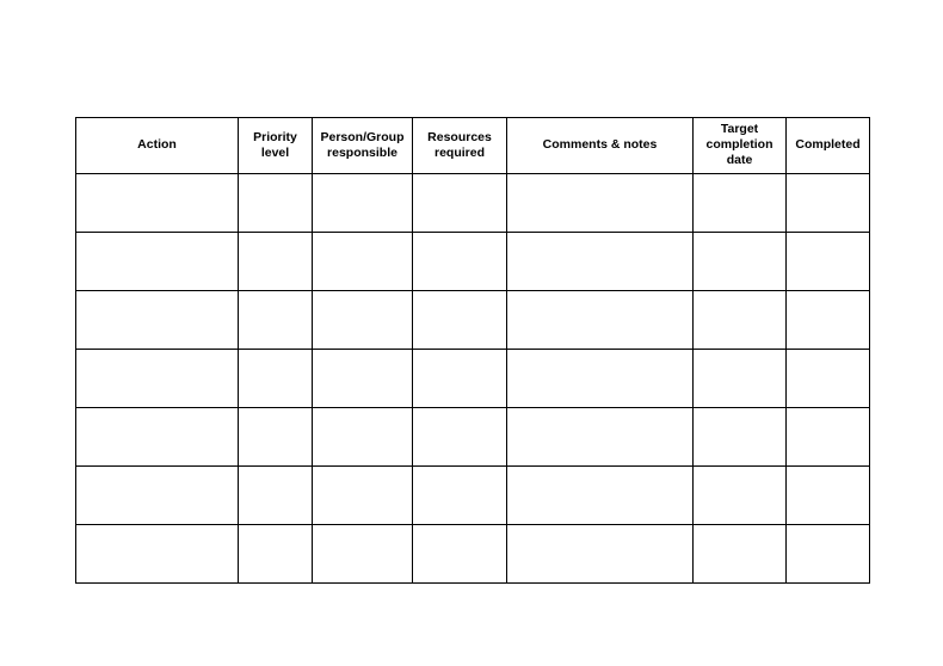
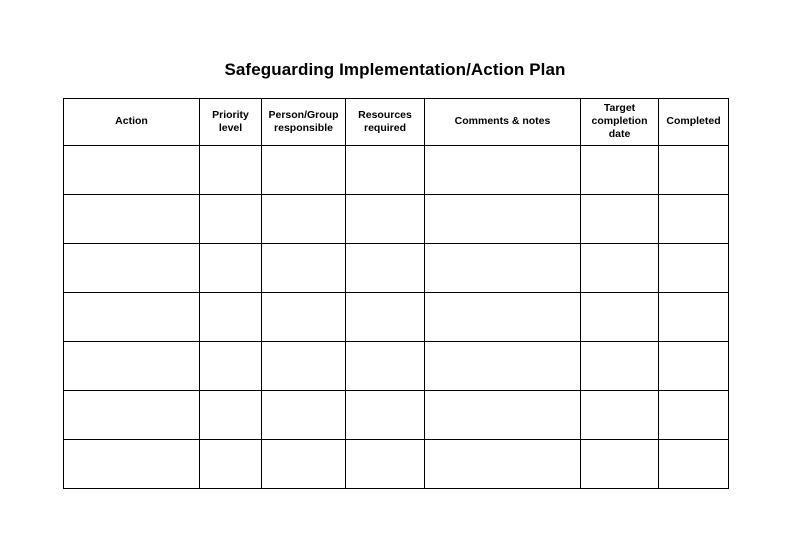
+ Safeguarding Implementation/Action Plan
  Action	Priority level	Person/Group responsible	Resources required	Comments & notes	Target completion date	Completed
